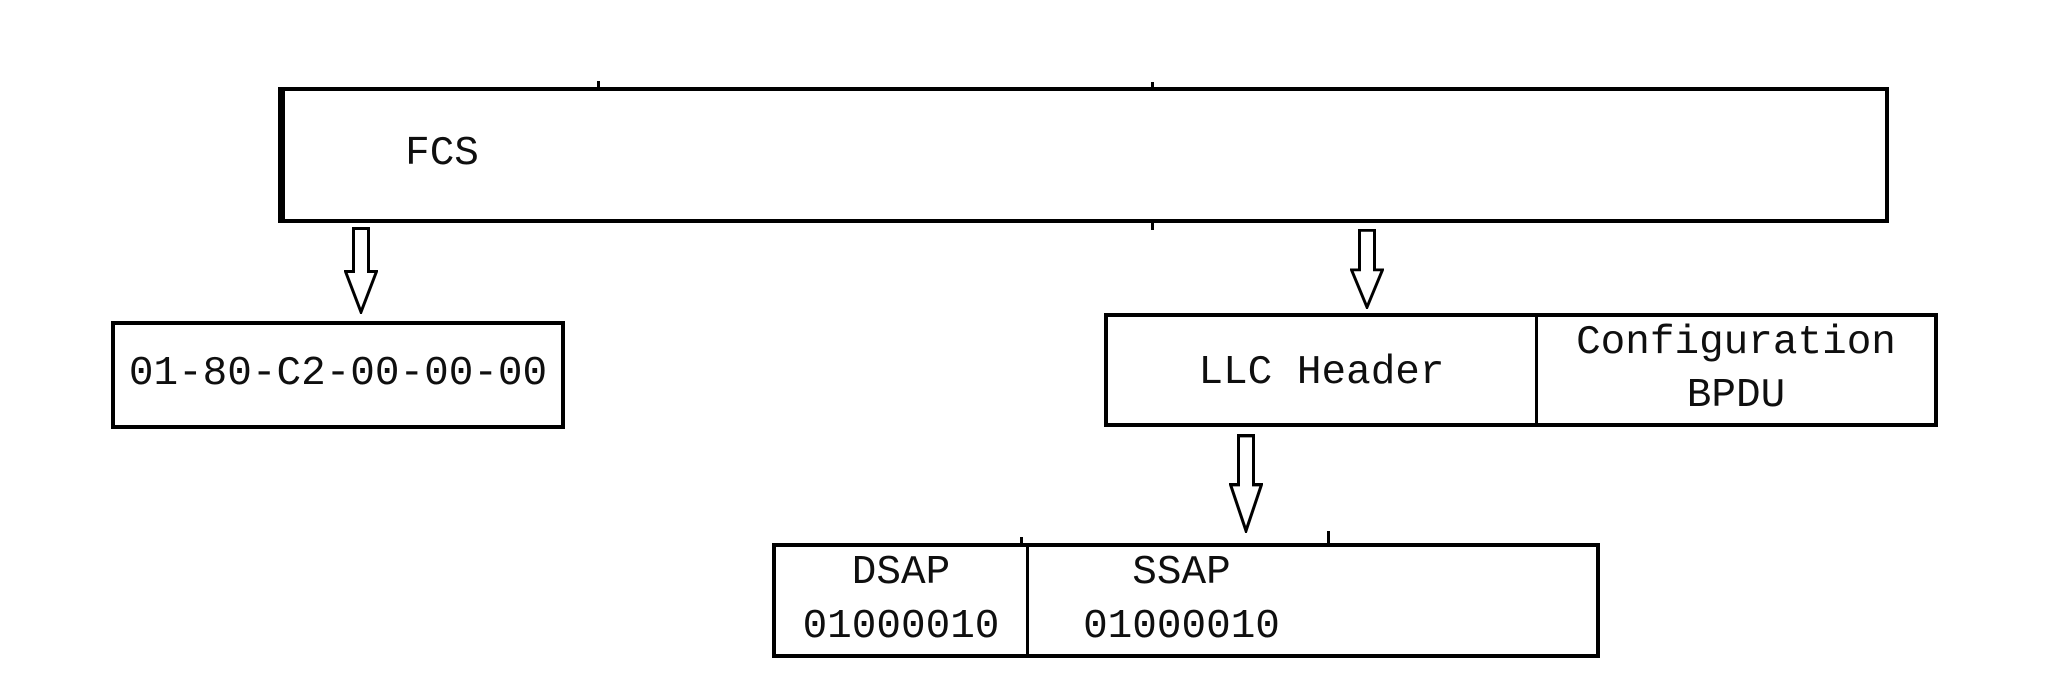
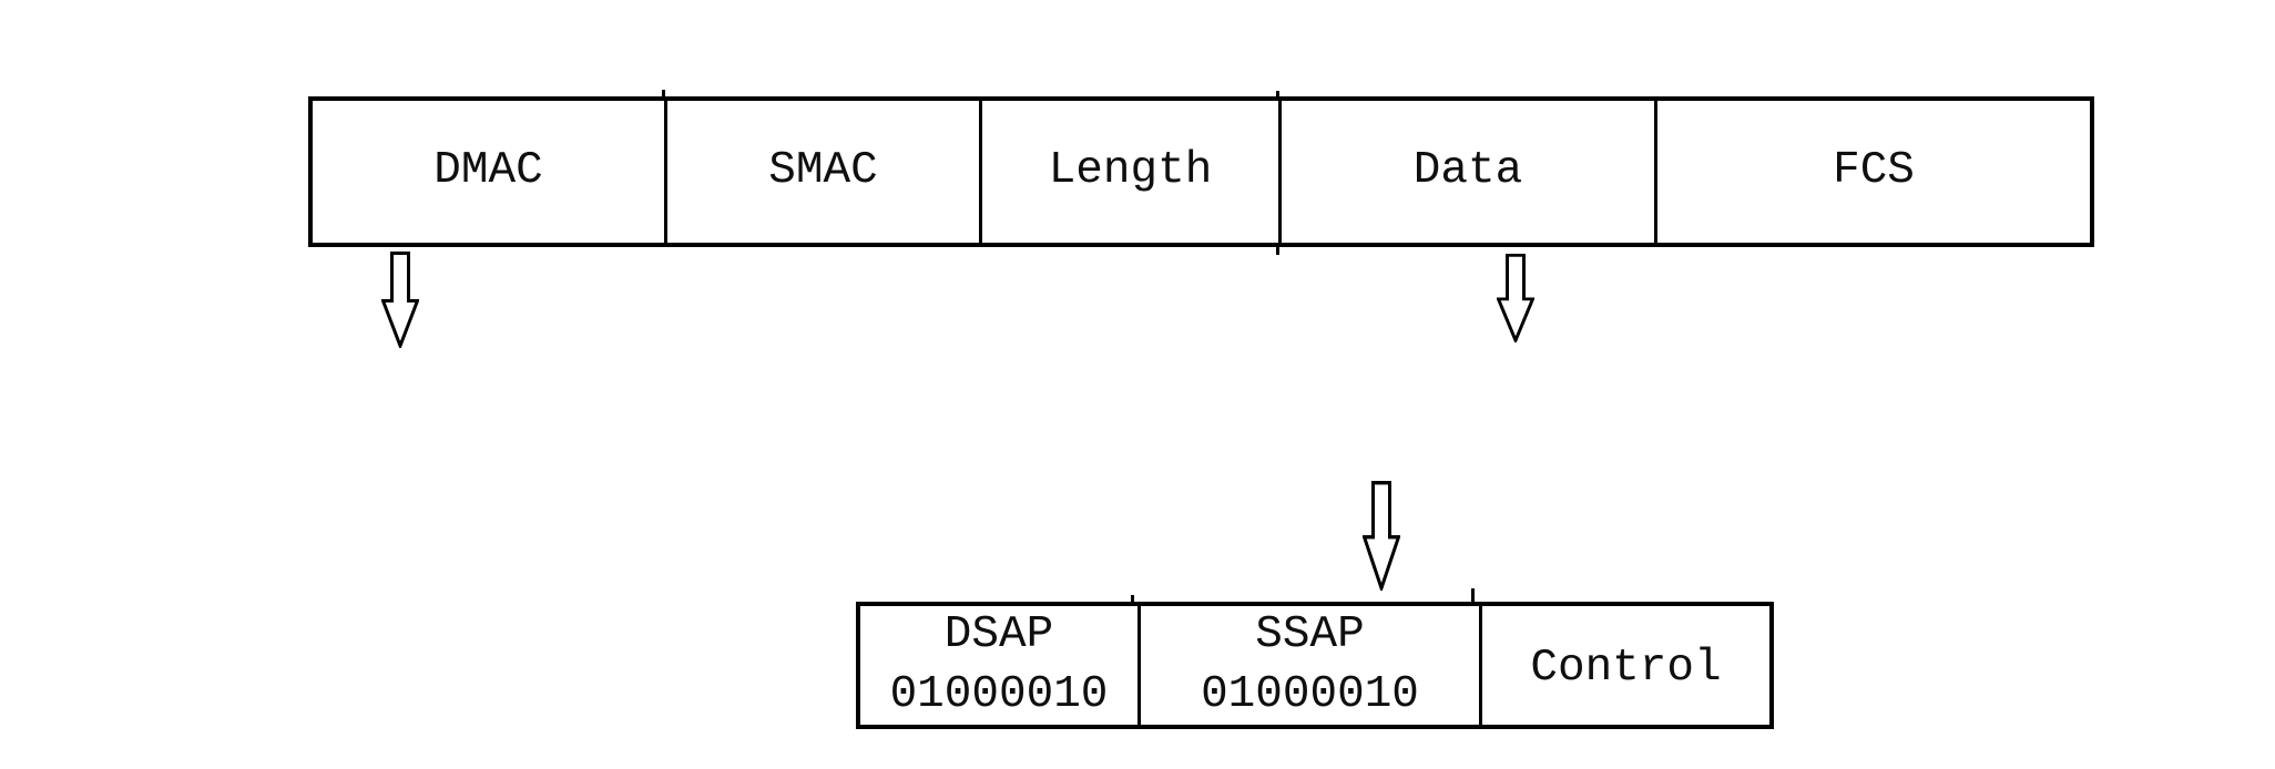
+ DMAC
+ SMAC
+ Length
+ Data
  FCS
- 01-80-C2-00-00-00
- LLC Header
- Configuration
- BPDU
  DSAP
  01000010
  SSAP
  01000010
+ Control
